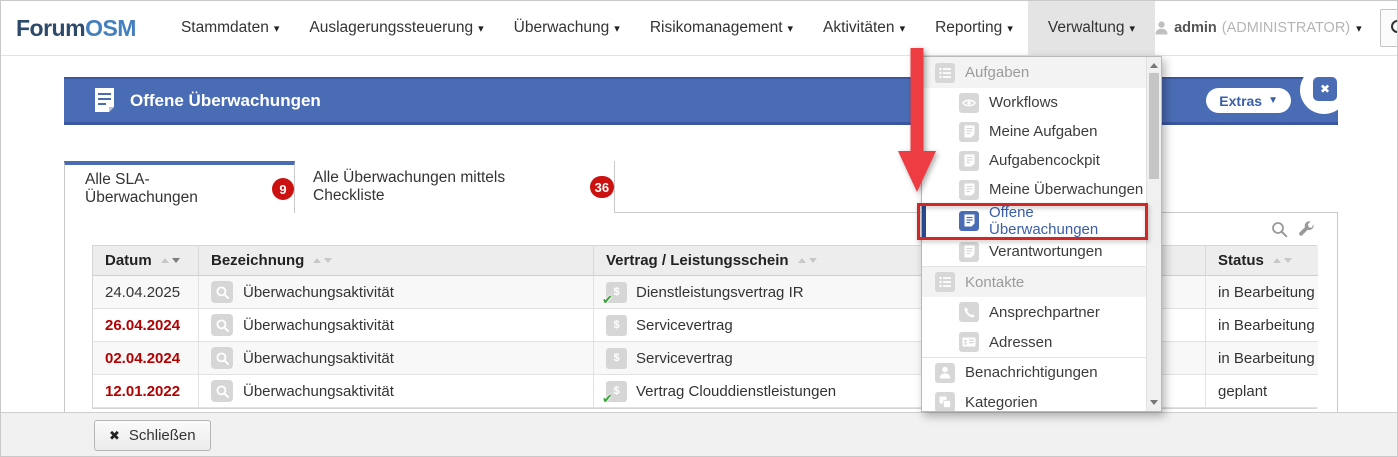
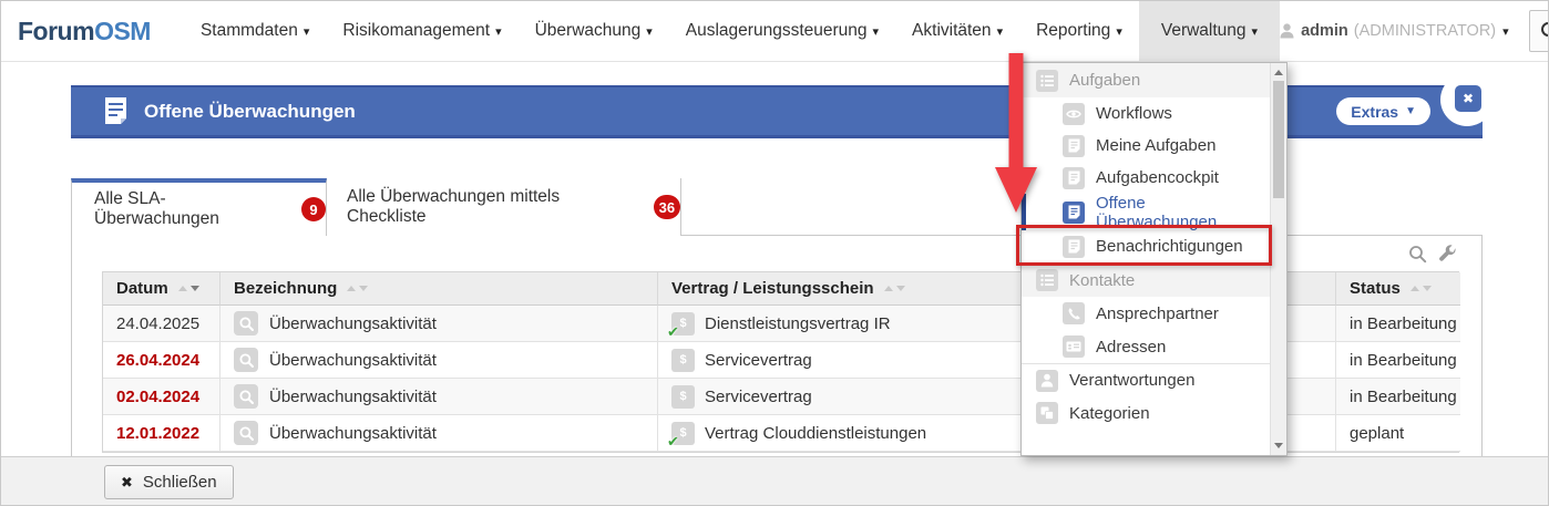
  ForumOSM
  Stammdaten
  ▾
- Auslagerungssteuerung
+ Risikomanagement
  ▾
  Überwachung
  ▾
- Risikomanagement
+ Auslagerungssteuerung
  ▾
  Aktivitäten
  ▾
  Reporting
  ▾
  Verwaltung
  ▾
  admin
  (ADMINISTRATOR)
  ▾
  Offene Überwachungen
  Extras
  ▼
  ✖
  Alle SLA-Überwachungen
  9
  Alle Überwachungen mittels Checkliste
  36
  Datum
  Bezeichnung
  Vertrag / Leistungsschein
  Status
  24.04.2025
  Überwachungsaktivität
  $
  ✔
  Dienstleistungsvertrag IR
  in Bearbeitung
  26.04.2024
  Überwachungsaktivität
  $
  Servicevertrag
  in Bearbeitung
  02.04.2024
  Überwachungsaktivität
  $
  Servicevertrag
  in Bearbeitung
  12.01.2022
  Überwachungsaktivität
  $
  ✔
  Vertrag Clouddienstleistungen
  geplant
  ✖
  Schließen
  Aufgaben
  Workflows
  Meine Aufgaben
  Aufgabencockpit
- Meine Überwachungen
  Offene Überwachungen
- Verantwortungen
+ Benachrichtigungen
  Kontakte
  Ansprechpartner
  Adressen
- Benachrichtigungen
+ Verantwortungen
  Kategorien
